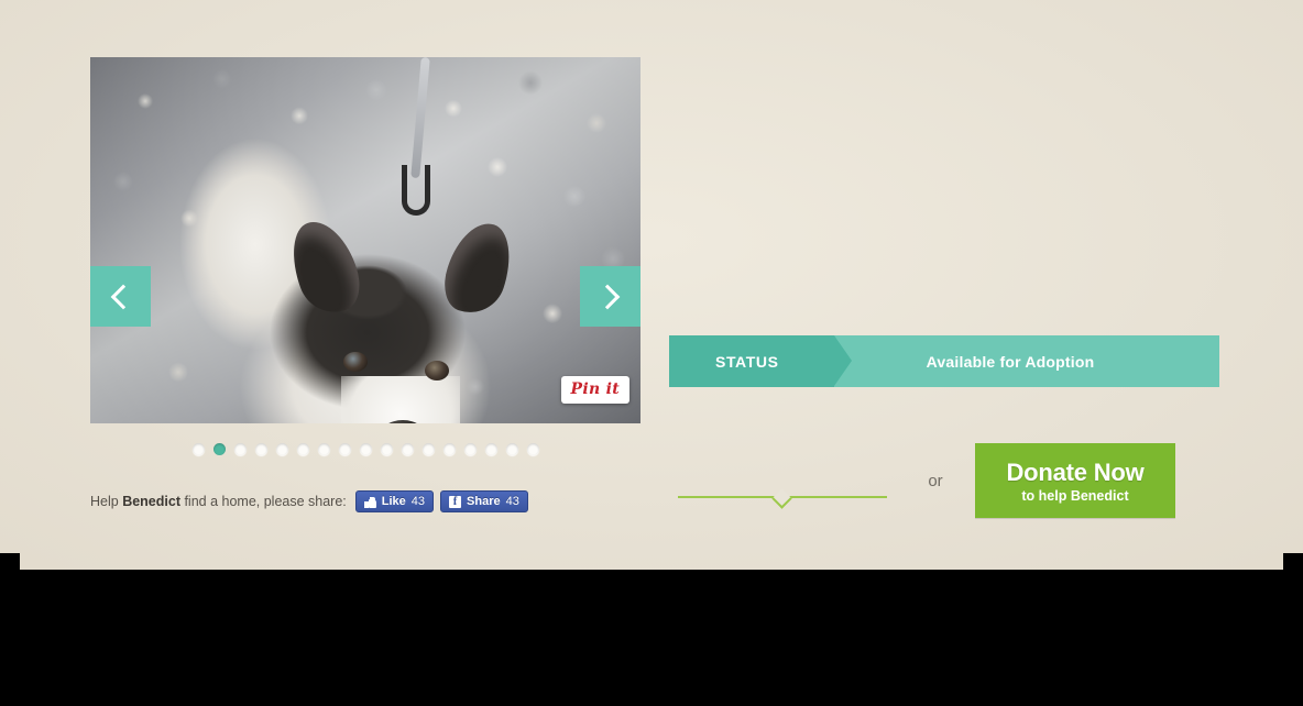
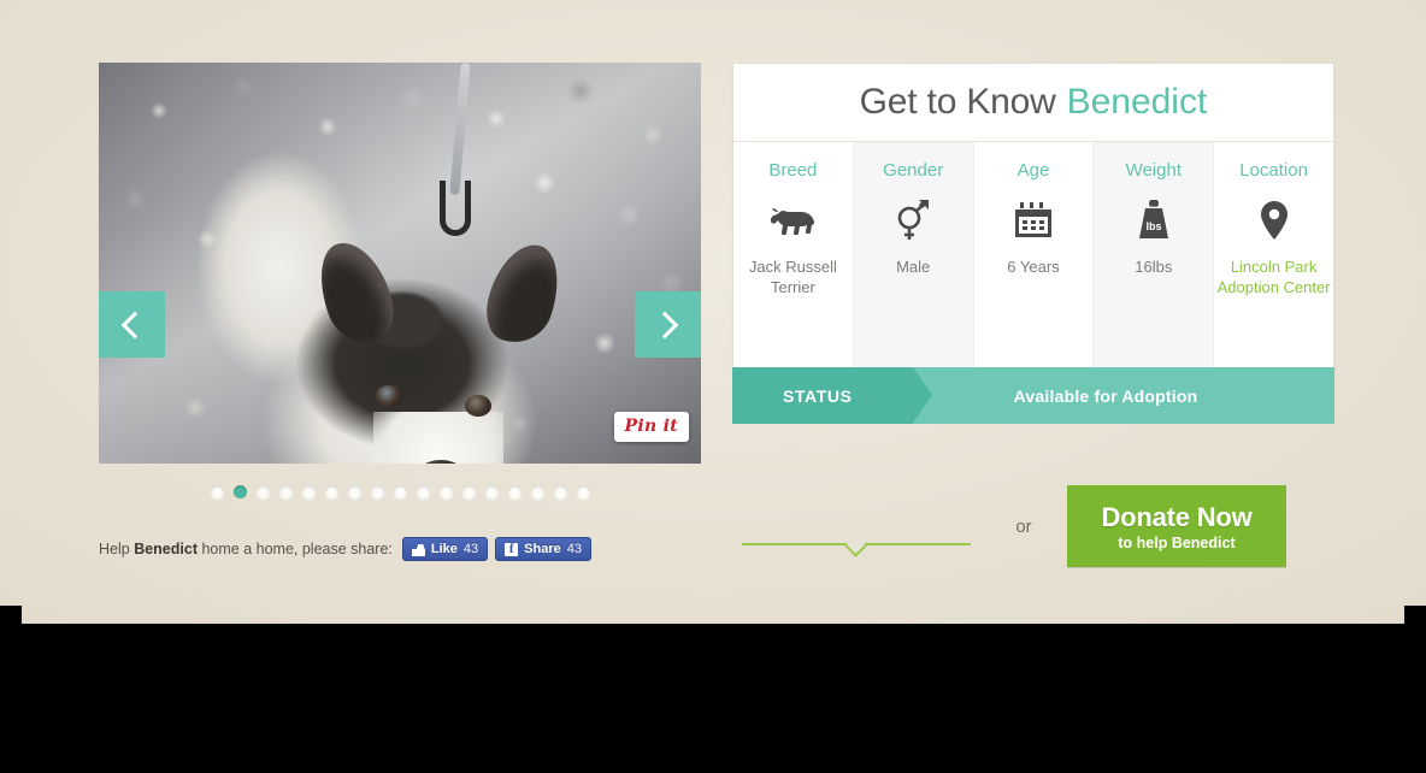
  Pin it
- Help Benedict find a home, please share:
+ Help Benedict home a home, please share:
  Like
  43
  f
  Share
  43
+ Get to Know
+ Benedict
+ Breed
+ Jack Russell Terrier
+ Gender
+ Male
+ Age
+ 6 Years
+ Weight
+ lbs
+ 16lbs
+ Location
+ Lincoln Park Adoption Center
  STATUS
  Available for Adoption
  or
  Donate Now
  to help Benedict
